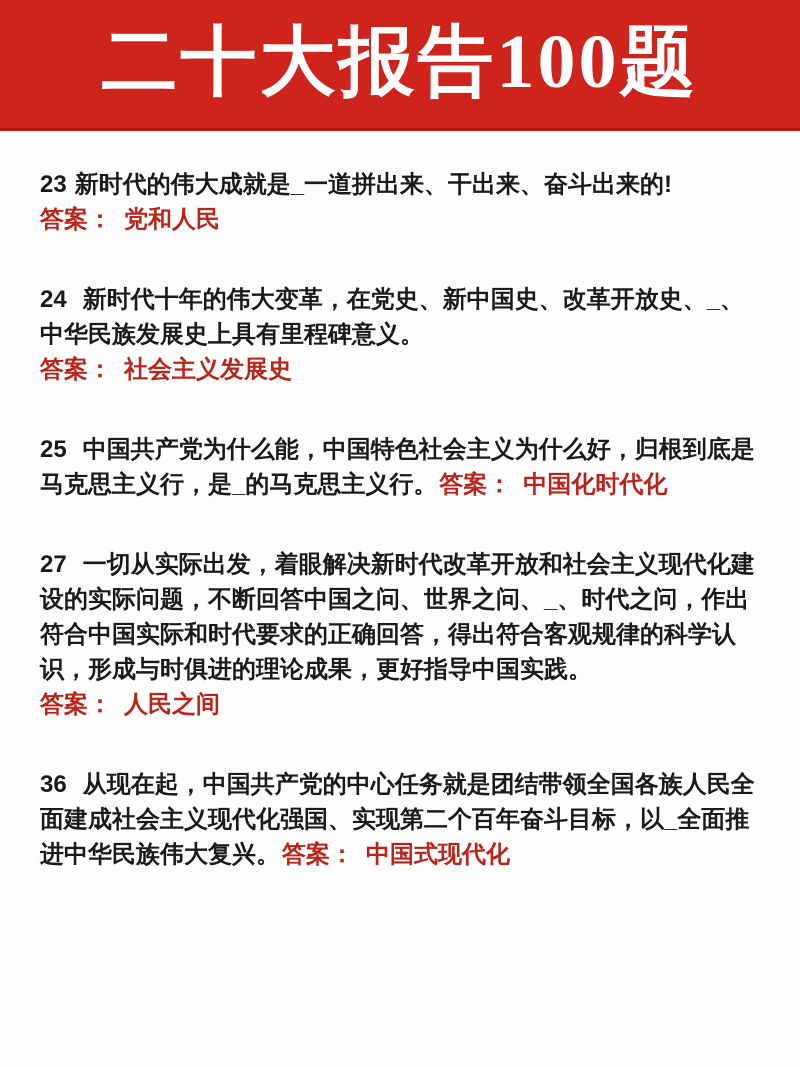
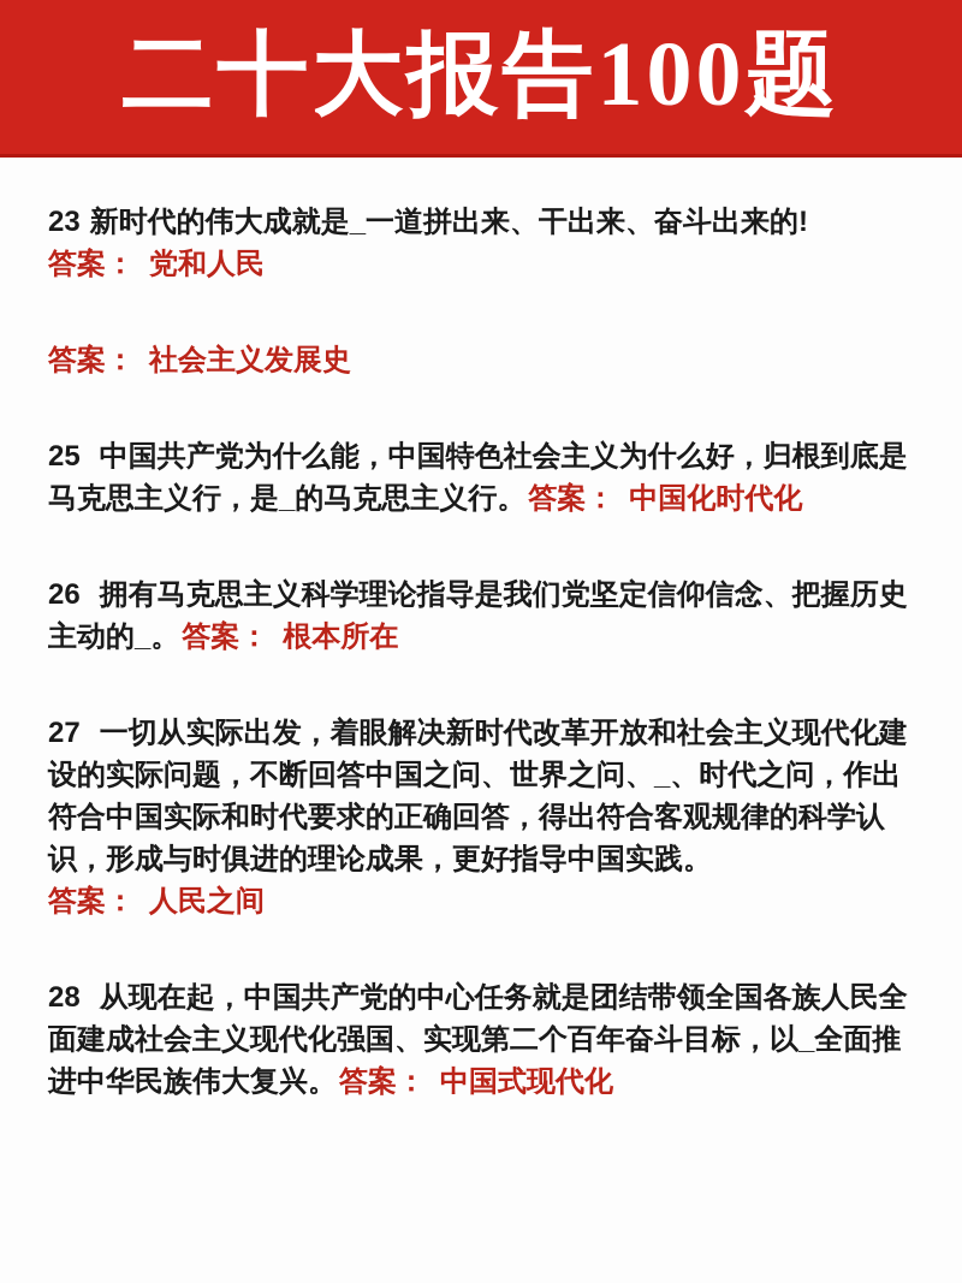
  二十大报告100题
  23 新时代的伟大成就是_一道拼出来、干出来、奋斗出来的!
  答案： 党和人民
- 24 新时代十年的伟大变革，在党史、新中国史、改革开放史、_、中华民族发展史上具有里程碑意义。
  答案： 社会主义发展史
  25 中国共产党为什么能，中国特色社会主义为什么好，归根到底是马克思主义行，是_的马克思主义行。答案： 中国化时代化
+ 26 拥有马克思主义科学理论指导是我们党坚定信仰信念、把握历史主动的_。答案： 根本所在
  27 一切从实际出发，着眼解决新时代改革开放和社会主义现代化建设的实际问题，不断回答中国之问、世界之问、_、时代之问，作出符合中国实际和时代要求的正确回答，得出符合客观规律的科学认识，形成与时俱进的理论成果，更好指导中国实践。
  答案： 人民之间
- 36 从现在起，中国共产党的中心任务就是团结带领全国各族人民全面建成社会主义现代化强国、实现第二个百年奋斗目标，以_全面推进中华民族伟大复兴。答案： 中国式现代化
+ 28 从现在起，中国共产党的中心任务就是团结带领全国各族人民全面建成社会主义现代化强国、实现第二个百年奋斗目标，以_全面推进中华民族伟大复兴。答案： 中国式现代化
